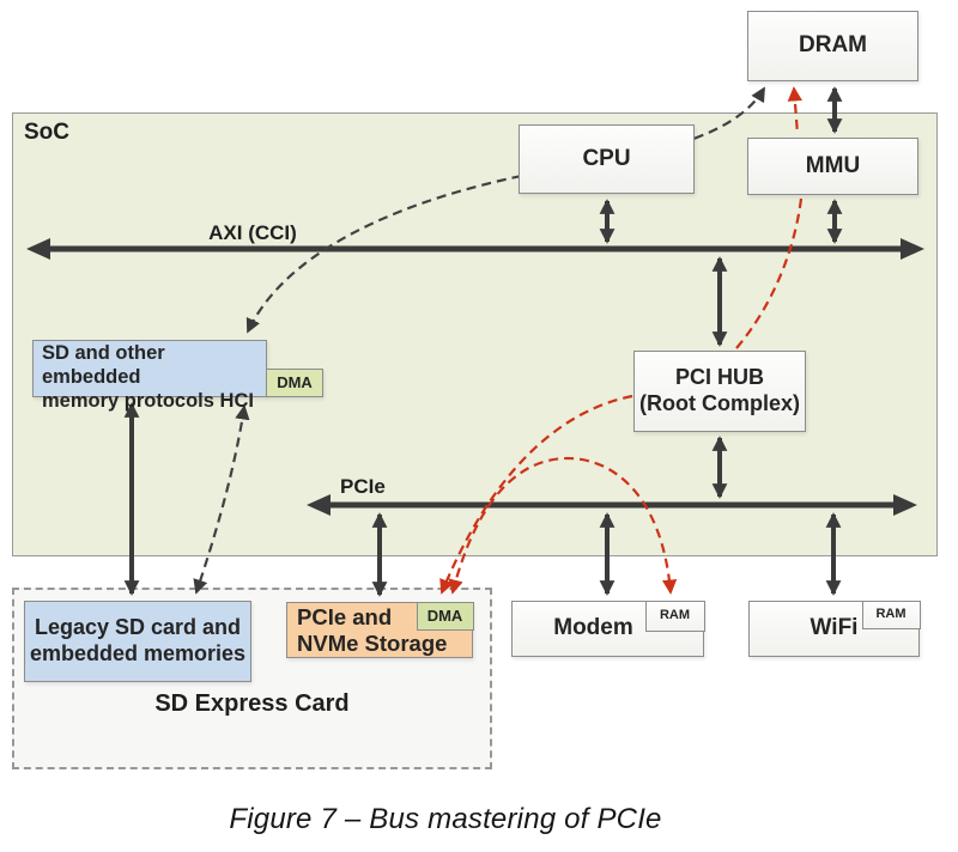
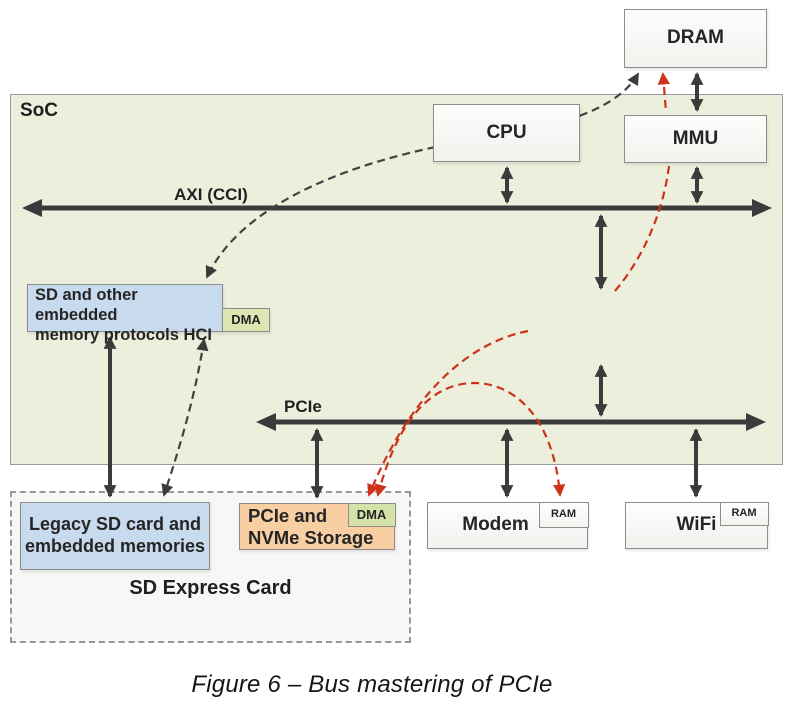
  SoC
  SD Express Card
  AXI (CCI)
  PCIe
  DRAM
  CPU
  MMU
- PCI HUB
- (Root Complex)
  SD and other embedded
  memory protocols HCI
  DMA
  Legacy SD card and
  embedded memories
  PCIe and
  NVMe Storage
  DMA
  Modem
  RAM
  WiFi
  RAM
- Figure 7 – Bus mastering of PCIe
+ Figure 6 – Bus mastering of PCIe
